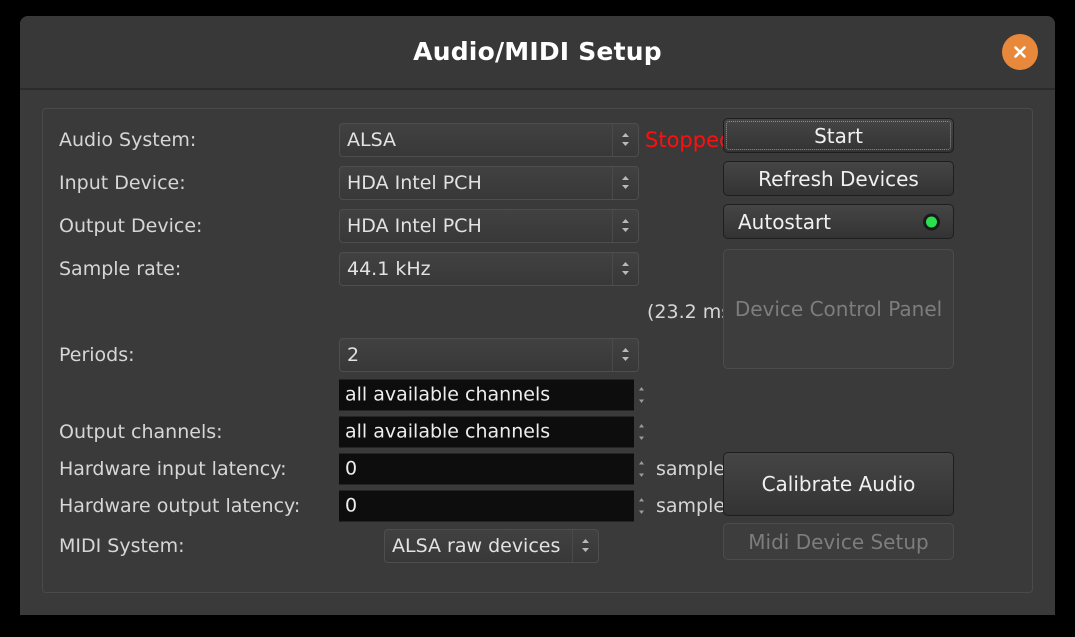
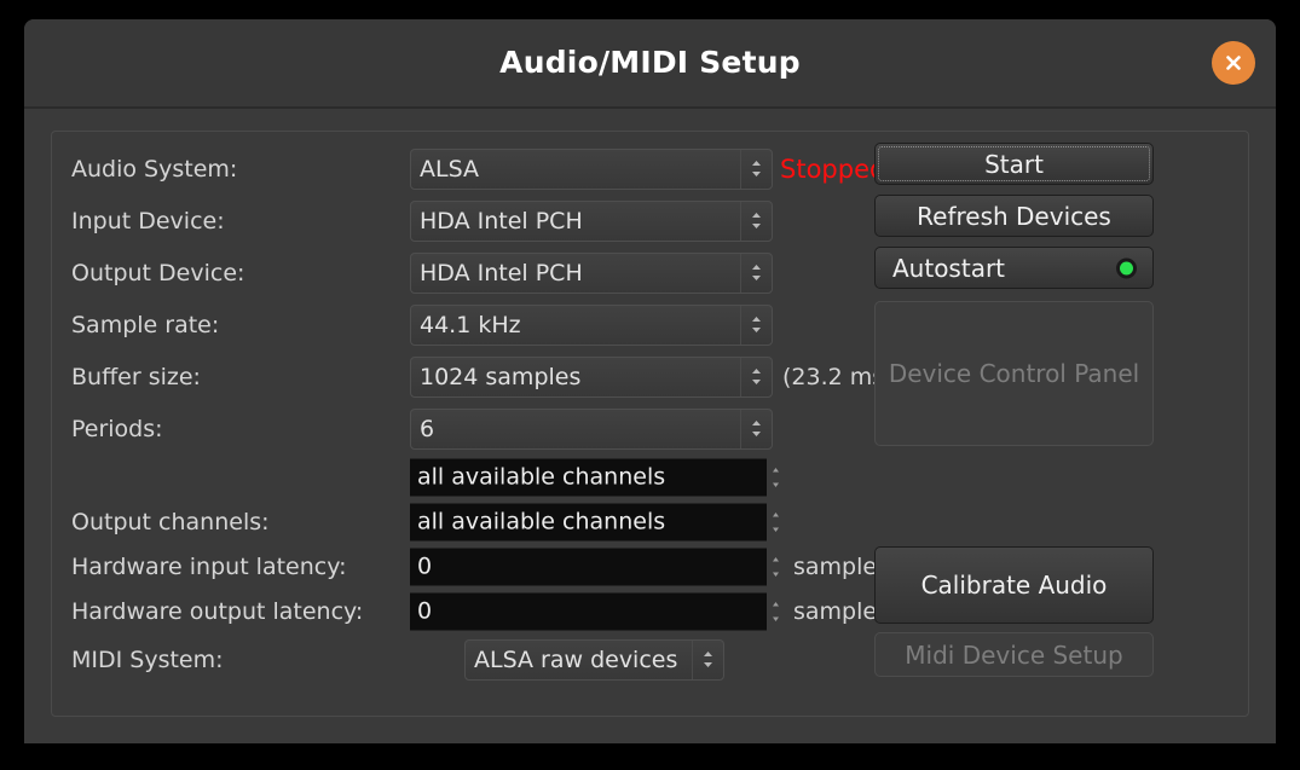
  Audio/MIDI Setup
  Audio System:
  ALSA
  Stoppe
  Input Device:
  HDA Intel PCH
  Output Device:
  HDA Intel PCH
  Sample rate:
  44.1 kHz
+ Buffer size:
+ 1024 samples
  (23.2 m
  Periods:
- 2
+ 6
  all available channels
  Output channels:
  all available channels
  Hardware input latency:
  0
  sample
  Hardware output latency:
  0
  sample
  MIDI System:
  ALSA raw devices
  Start
  Refresh Devices
  Autostart
  Device Control Panel
  Calibrate Audio
  Midi Device Setup
